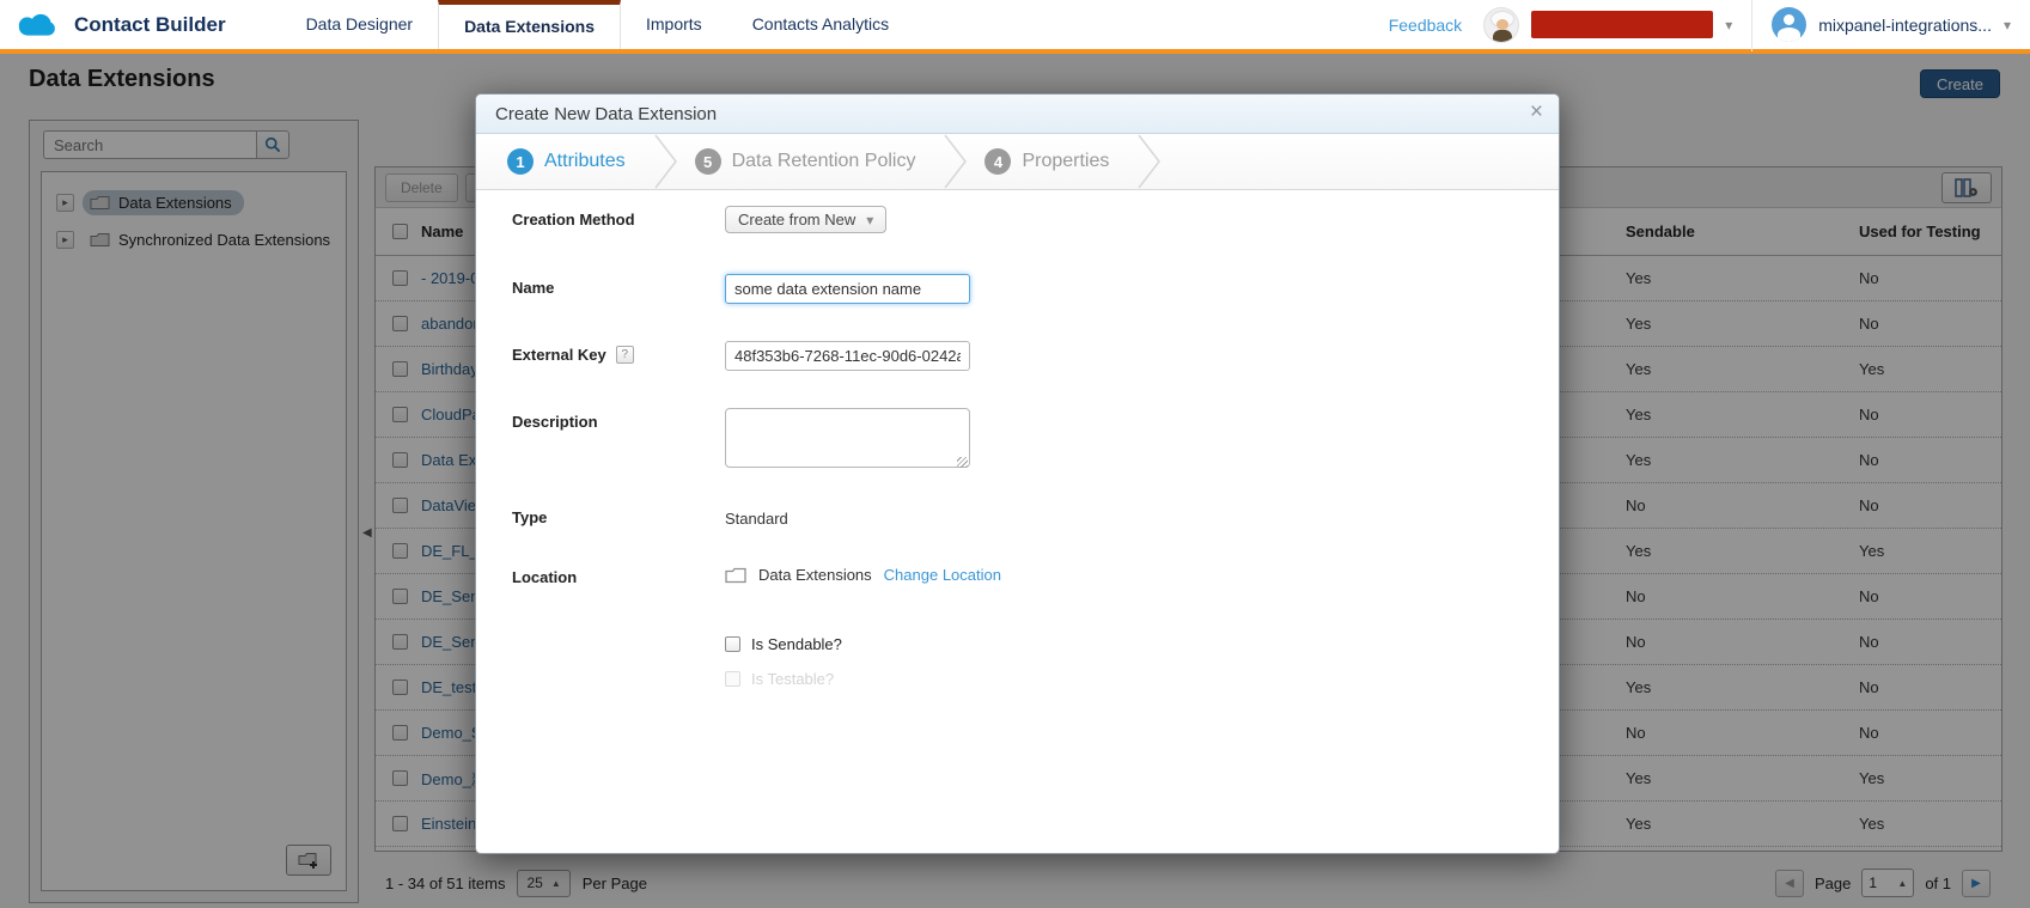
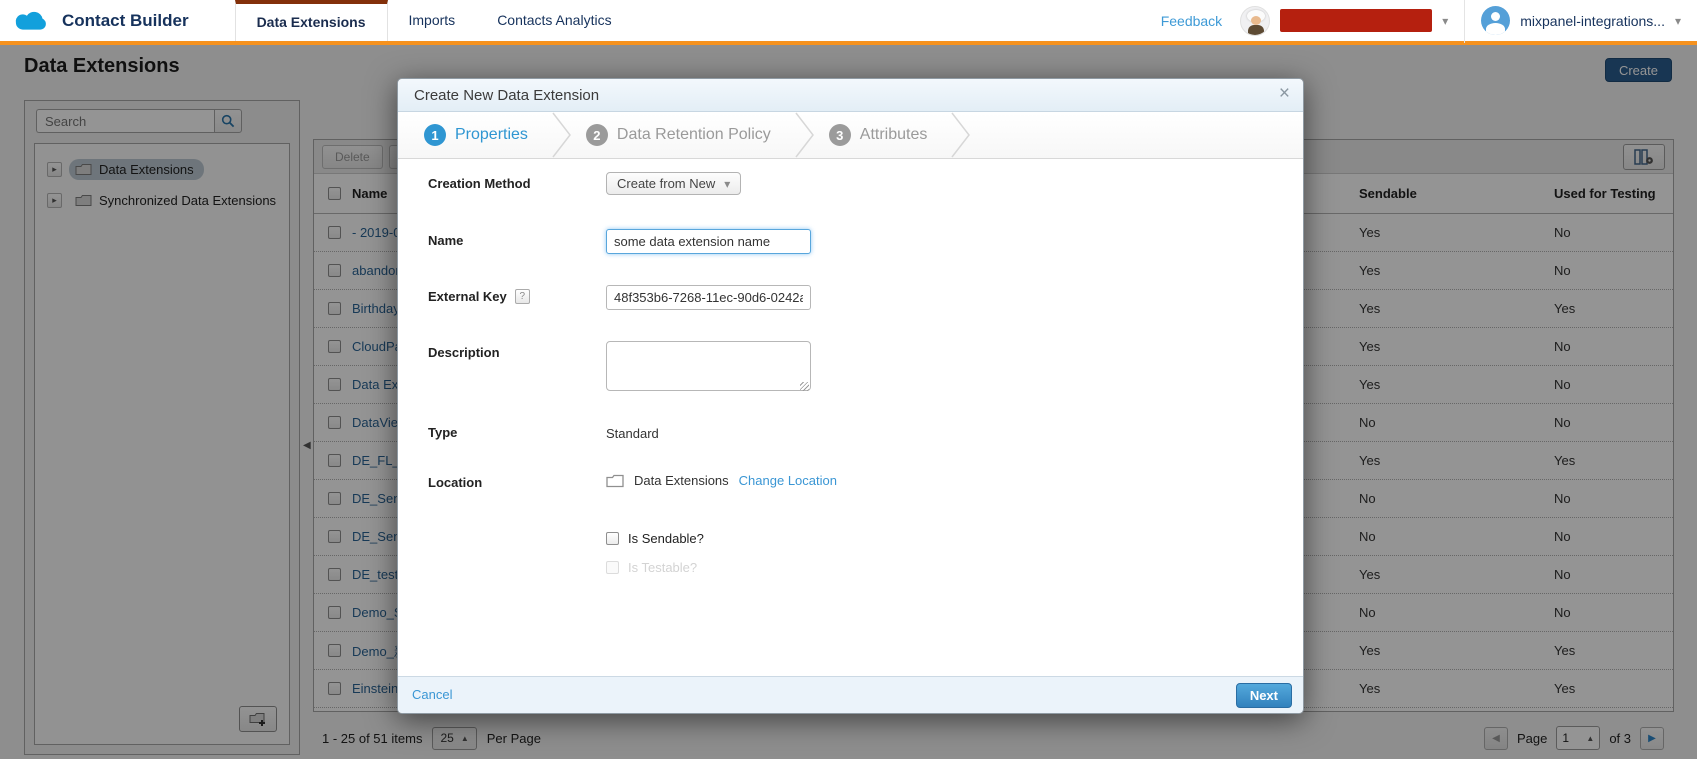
  Contact Builder
- Data Designer
  Data Extensions
  Imports
  Contacts Analytics
  Feedback
  ▾
  mixpanel-integrations...
  ▾
  Data Extensions
  Create
  Search
  ▸
  Data Extensions
  ▸
  Synchronized Data Extensions
  ◀
  Delete
  Name
  Sendable
  Used for Testing
  - 2019-
  Yes
  No
  abando
  Yes
  No
  Birthda
  Yes
  Yes
  CloudP
  Yes
  No
  Data Ex
  Yes
  No
  DataVie
  No
  No
  DE_FL
  Yes
  Yes
  DE_Se
  No
  No
  DE_Se
  No
  No
  DE_tes
  Yes
  No
  Demo_
  No
  No
  Demo_
  Yes
  Yes
  Einstein
  Yes
  Yes
- 1 - 34 of 51 items
+ 1 - 25 of 51 items
  25
  ▲
  Per Page
  ◀
  Page
  1
  ▲
- of 1
+ of 3
  ▶
  Create New Data Extension
  ×
  1
- Attributes
+ Properties
- 5
+ 2
  Data Retention Policy
- 4
+ 3
- Properties
+ Attributes
  Creation Method
  Create from New
  ▾
  Name
  some data extension name
  External Key
  ?
  48f353b6-7268-11ec-90d6-0242
  Description
  Type
  Standard
  Location
  Data Extensions
  Change Location
  Is Sendable?
  Is Testable?
+ Cancel
+ Next
